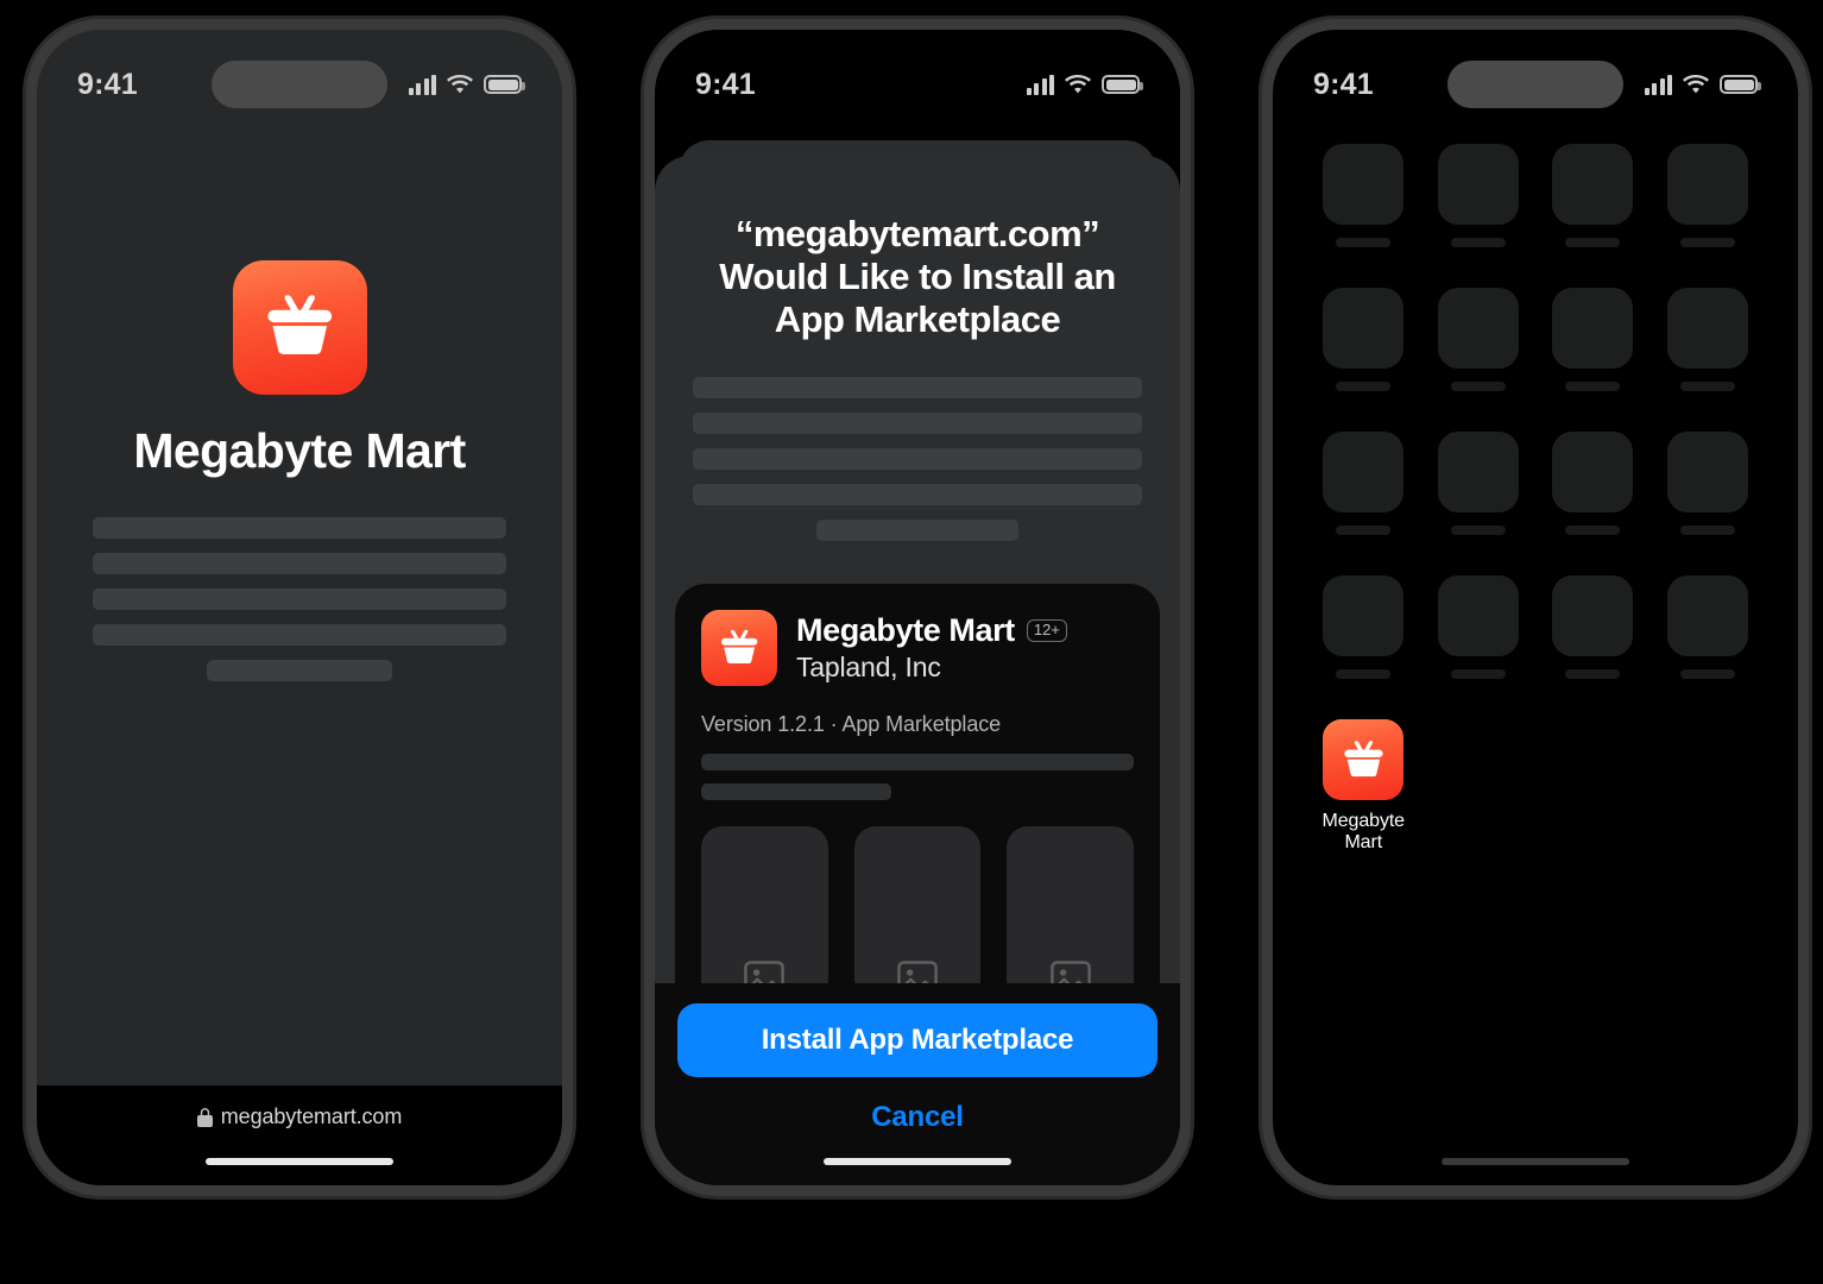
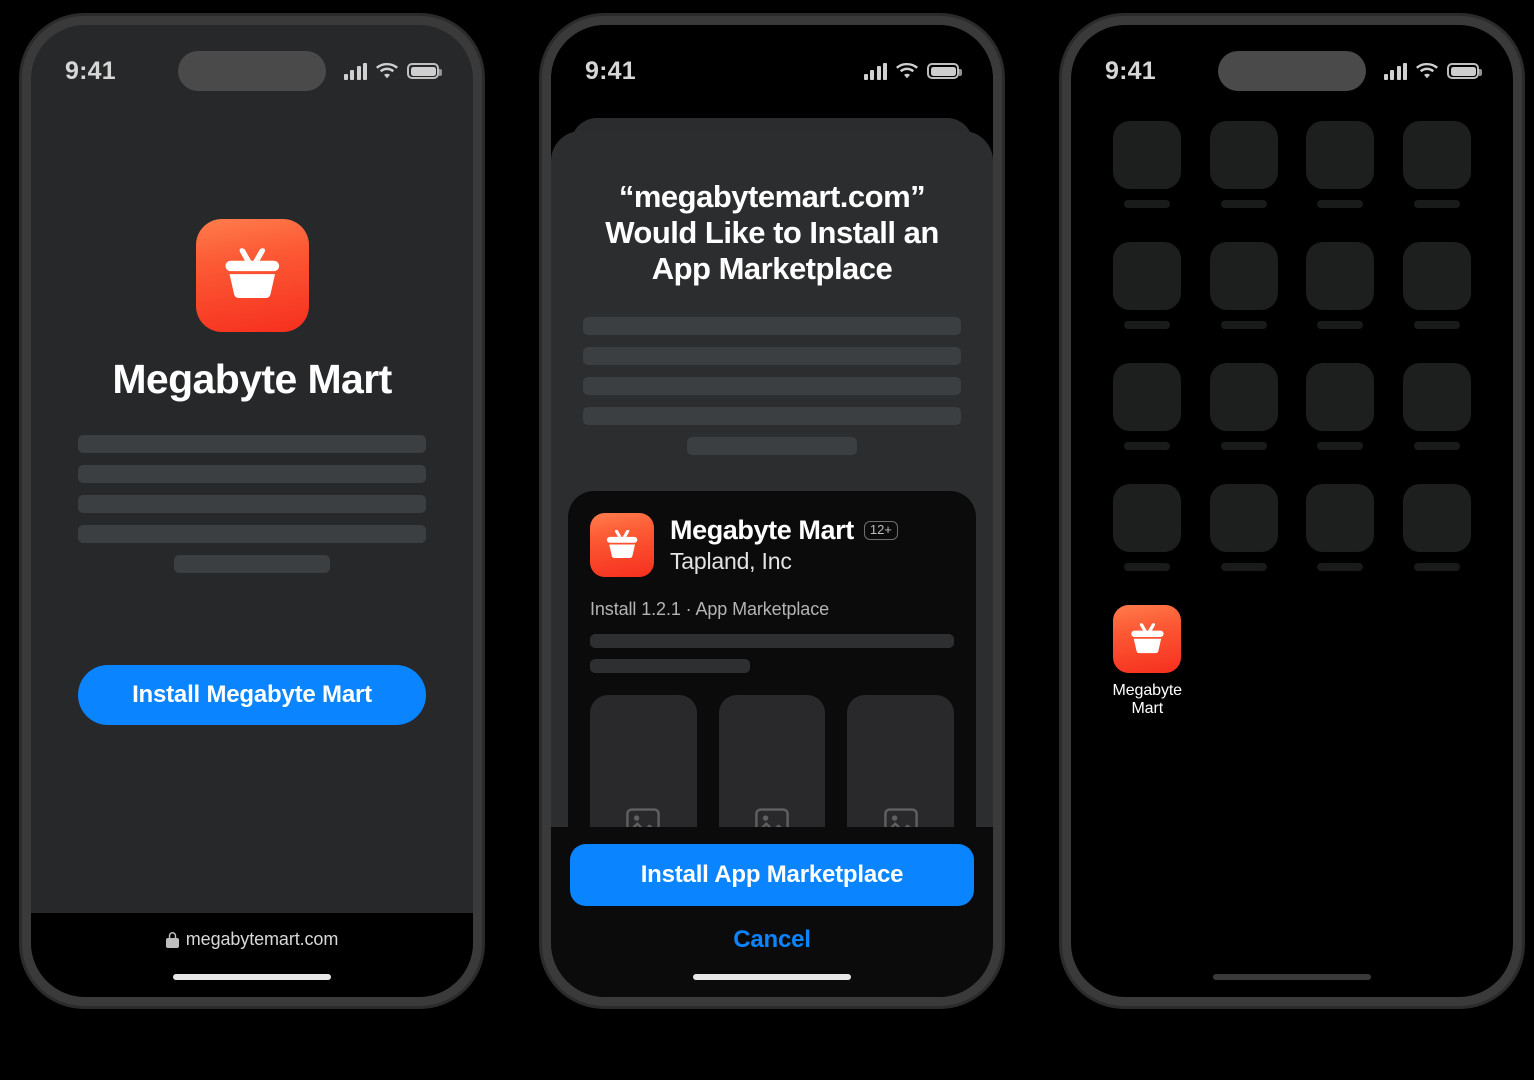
  9:41
  Megabyte Mart
+ Install Megabyte Mart
  megabytemart.com
  9:41
  “megabytemart.com”
  Would Like to Install an
  App Marketplace
  Megabyte Mart
  12+
  Tapland, Inc
- Version 1.2.1 · App Marketplace
+ Install 1.2.1 · App Marketplace
  Install App Marketplace Cancel
  9:41
  Megabyte Mart
